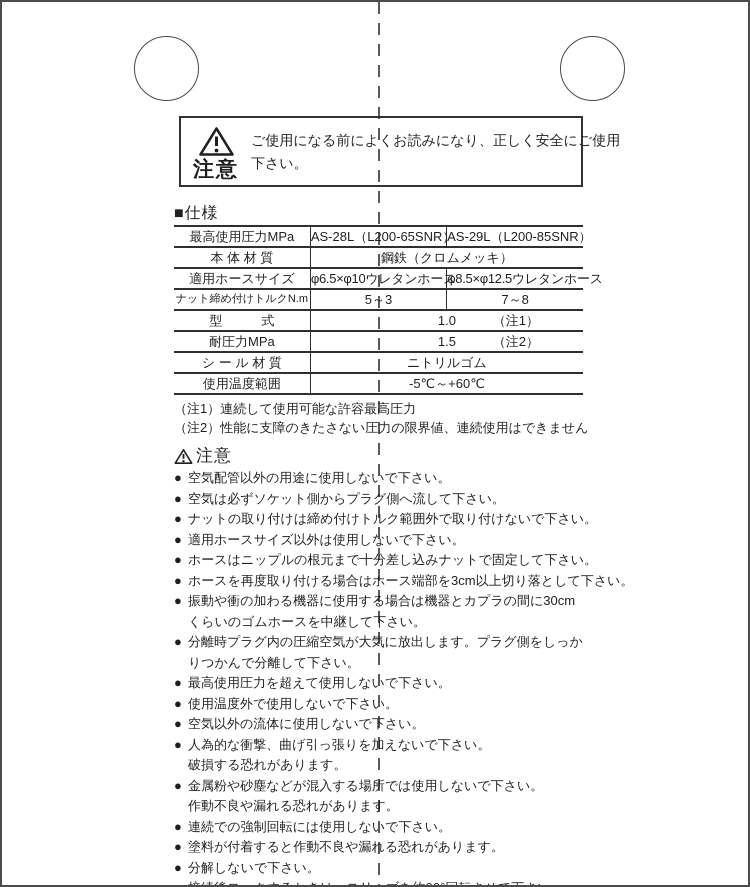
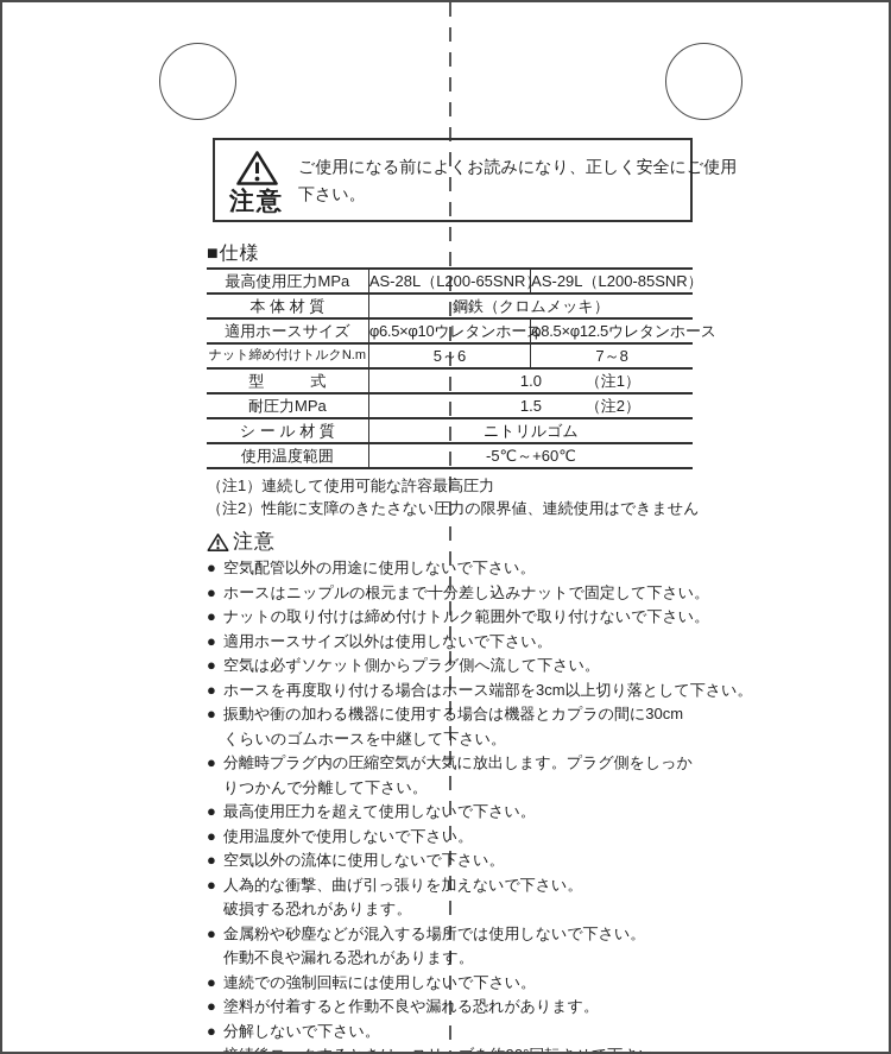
  注意
  ご使用になる前によくお読みになり、正しく安全にご使用
  下さい。
  ■仕様
  最高使用圧力MPa	AS-28L（L200-65SNR	AS-29L（L200-85SNR）
  本 体 材 質	鋼鉄（クロムメッキ）
  適用ホースサイズ	φ6.5×φ10ウレタンホー	φ8.5×φ12.5ウレタンホース
- ナット締め付けトルクN.m	5～3	7～8
+ ナット締め付けトルクN.m	5～6	7～8
  型 式	1.0 （注1）
  耐圧力MPa	1.5 （注2）
  シ ー ル 材 質	ニトリルゴム
  使用温度範囲	-5℃～+60℃
  （注1）連続して使用可能な許容最高圧力
  （注2）性能に支障のきたさない圧力の限界値、連続使用はできません
  注意
  ●
  空気配管以外の用途に使用しないで下さい。
  ●
- 空気は必ずソケット側からプラグ側へ流して下さい。
+ ホースはニップルの根元まで十分差し込みナットで固定して下さい。
  ●
  ナットの取り付けは締め付けトルク範囲外で取り付けないで下さい。
  ●
  適用ホースサイズ以外は使用しないで下さい。
  ●
- ホースはニップルの根元まで十分差し込みナットで固定して下さい。
+ 空気は必ずソケット側からプラグ側へ流して下さい。
  ●
  ホースを再度取り付ける場合はホース端部を3cm以上切り落として下さい。
  ●
  振動や衝の加わる機器に使用する場合は機器とカプラの間に30cm
  くらいのゴムホースを中継して下さい。
  ●
  分離時プラグ内の圧縮空気が大気に放出します。プラグ側をしっか
  りつかんで分離して下さい。
  ●
  最高使用圧力を超えて使用しないで下さい。
  ●
  使用温度外で使用しないで下さい。
  ●
  空気以外の流体に使用しないで下さい。
  ●
  人為的な衝撃、曲げ引っ張りを加えないで下さい。
  破損する恐れがあります。
  ●
  金属粉や砂塵などが混入する場所では使用しないで下さい。
  作動不良や漏れる恐れがあります。
  ●
  連続での強制回転には使用しないで下さい。
  ●
  塗料が付着すると作動不良や漏れる恐れがあります。
  ●
  分解しないで下さい。
